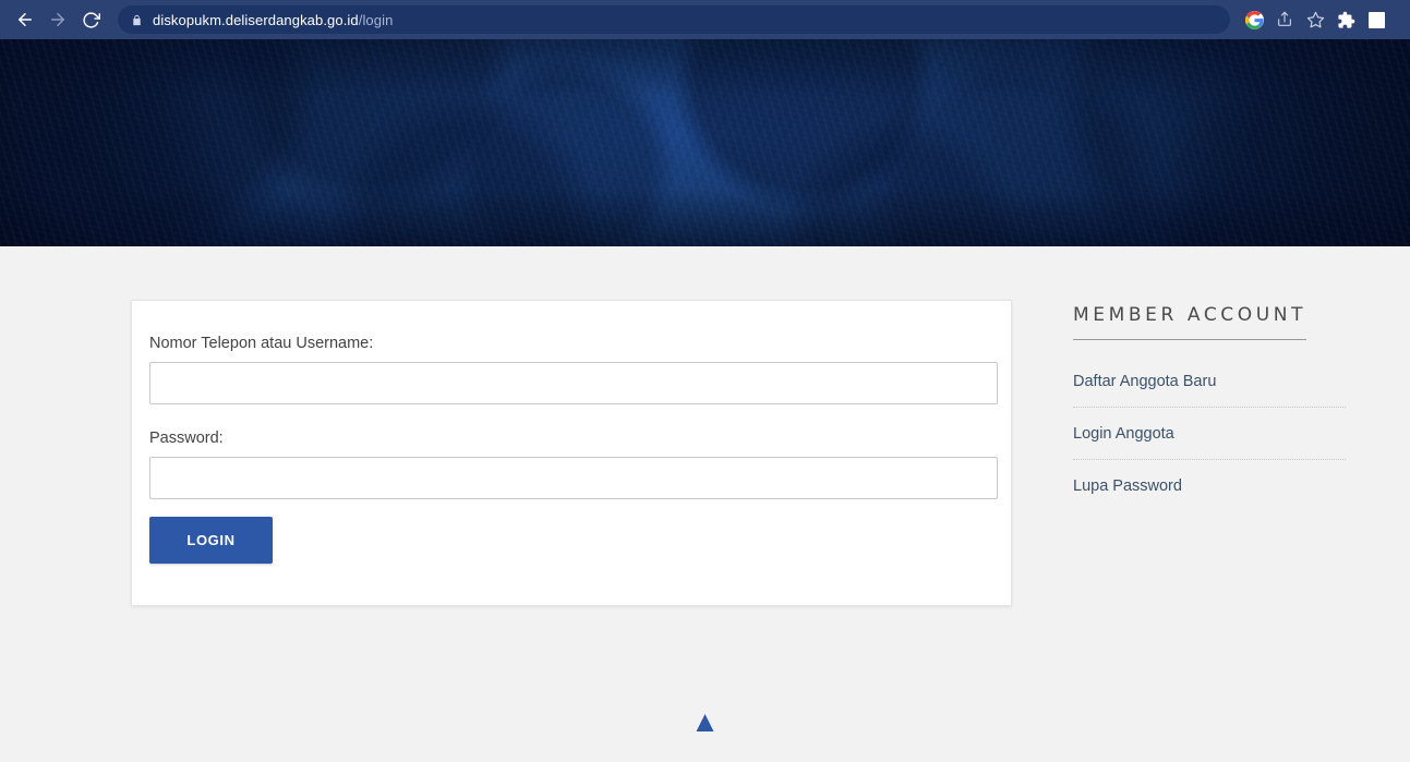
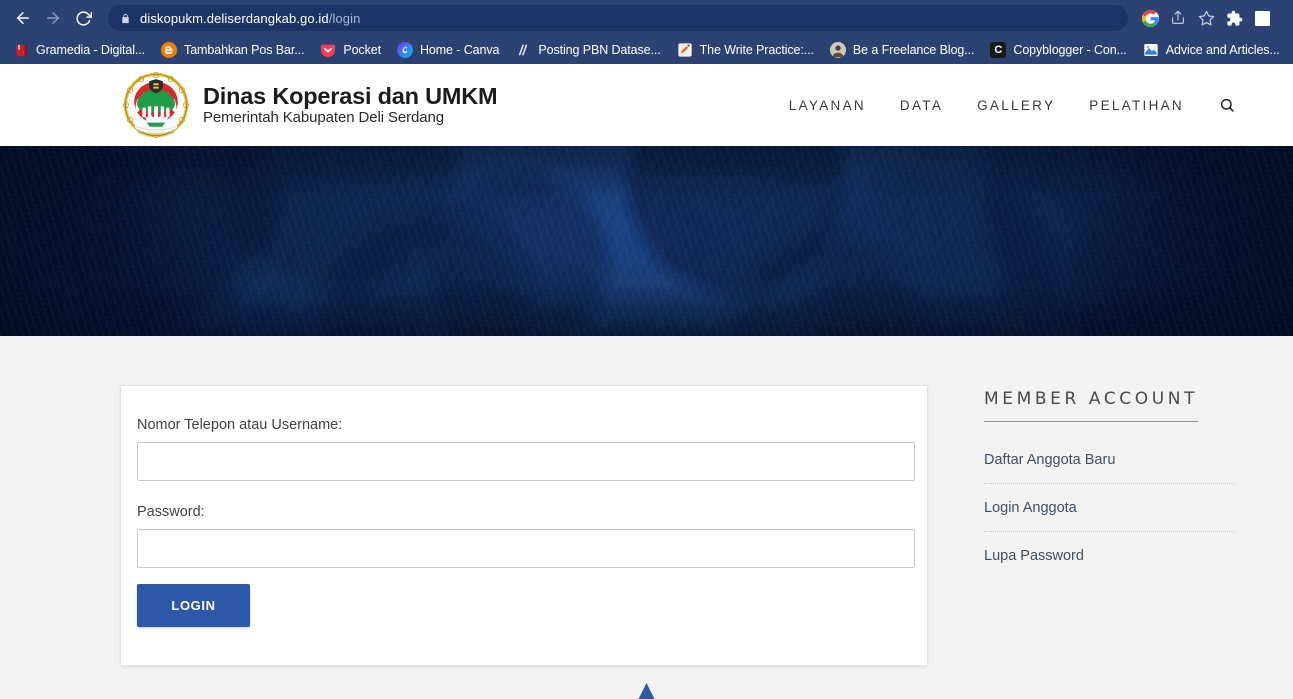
  diskopukm.deliserdangkab.go.id/login
+ Gramedia - Digital...
+ Tambahkan Pos Bar...
+ Pocket
+ Home - Canva
+ Posting PBN Datase...
+ The Write Practice:...
+ Be a Freelance Blog...
+ C
+ Copyblogger - Con...
+ Advice and Articles...
+ Dinas Koperasi dan UMKM
+ Pemerintah Kabupaten Deli Serdang
+ LAYANAN
+ DATA
+ GALLERY
+ PELATIHAN
  Nomor Telepon atau Username:
  Password:
  LOGIN
  MEMBER ACCOUNT
  Daftar Anggota Baru
  Login Anggota
  Lupa Password
